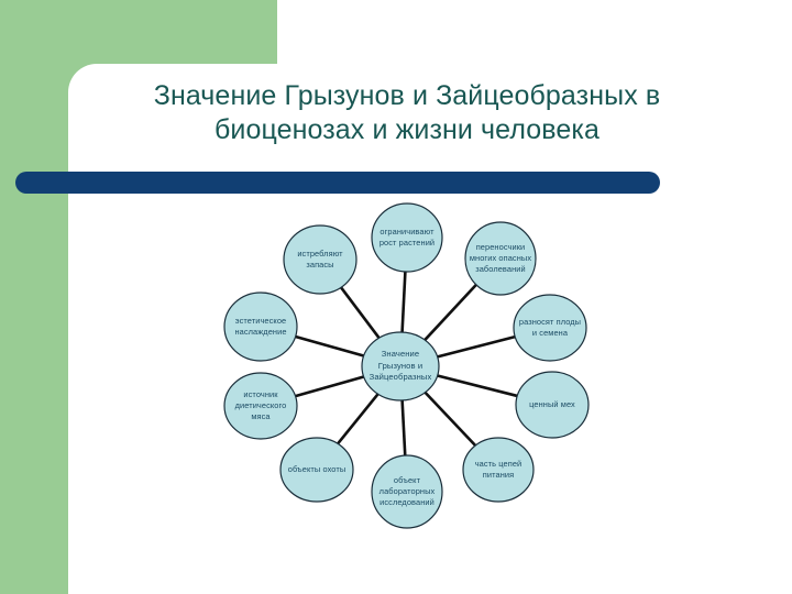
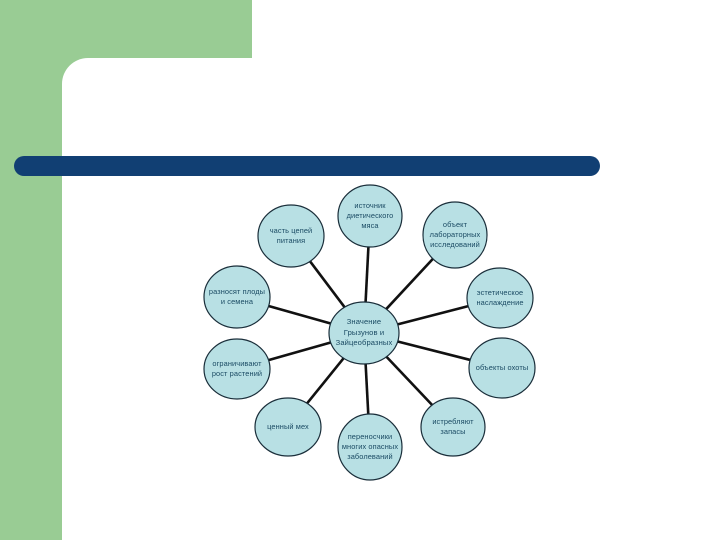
- Значение Грызунов и Зайцеобразных в
- биоценозах и жизни человека
- ограничивают рост растений
+ источник диетического мяса
- переносчики многих опасных заболеваний
+ объект лабораторных исследований
- разносят плоды и семена
+ эстетическое наслаждение
- ценный мех
+ объекты охоты
- часть цепей питания
+ истребляют запасы
- объект лабораторных исследований
+ переносчики многих опасных заболеваний
- объекты охоты
+ ценный мех
- источник диетического мяса
+ ограничивают рост растений
- эстетическое наслаждение
+ разносят плоды и семена
- истребляют запасы
+ часть цепей питания
  Значение Грызунов и Зайцеобразных
